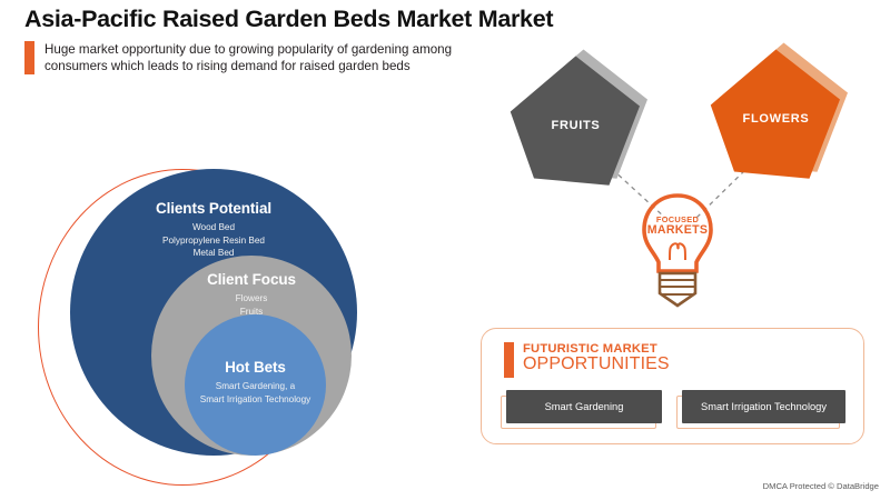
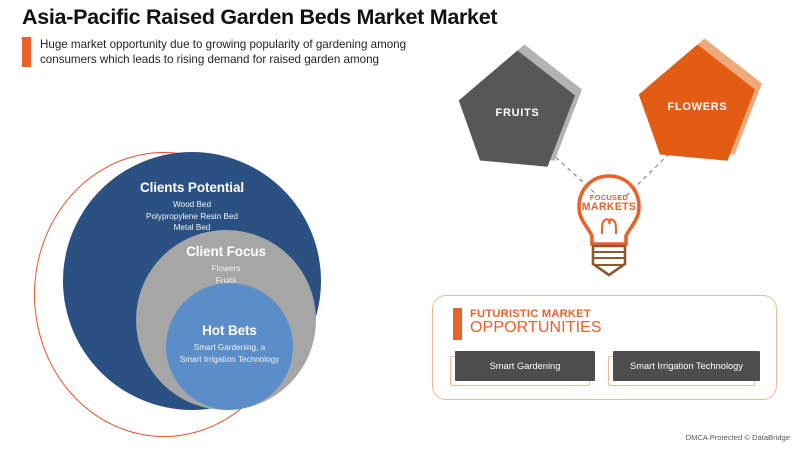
  Asia-Pacific Raised Garden Beds Market Marke
- Huge market opportunity due to growing popularity of gardening among consumers which leads to rising demand for raised garden beds
+ Huge market opportunity due to growing popularity of gardening among consumers which leads to rising demand for raised garden among
  Clients Potential
  Wood Bed
  Polypropylene Resin Bed
  Metal Bed
  Client Focus
  Flowers
  Fruits
  Hot Bets
  Smart Gardening, a
  Smart Irrigation Technology
  FRUITS
  FLOWERS
  FOCUSED
  MARKETS
  FUTURISTIC MARKET
  OPPORTUNITIES
  Smart Gardening
  Smart Irrigation Technology
  DMCA Protected © DataBridge
